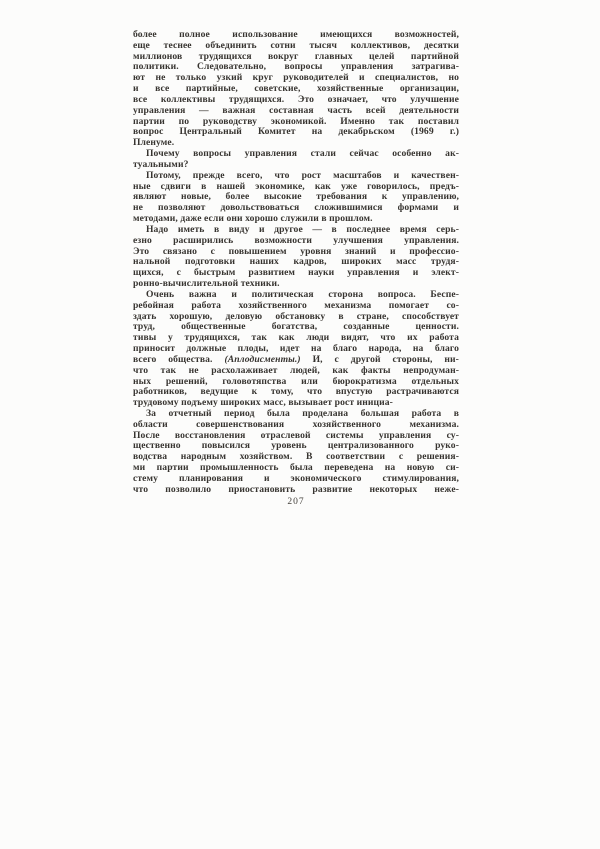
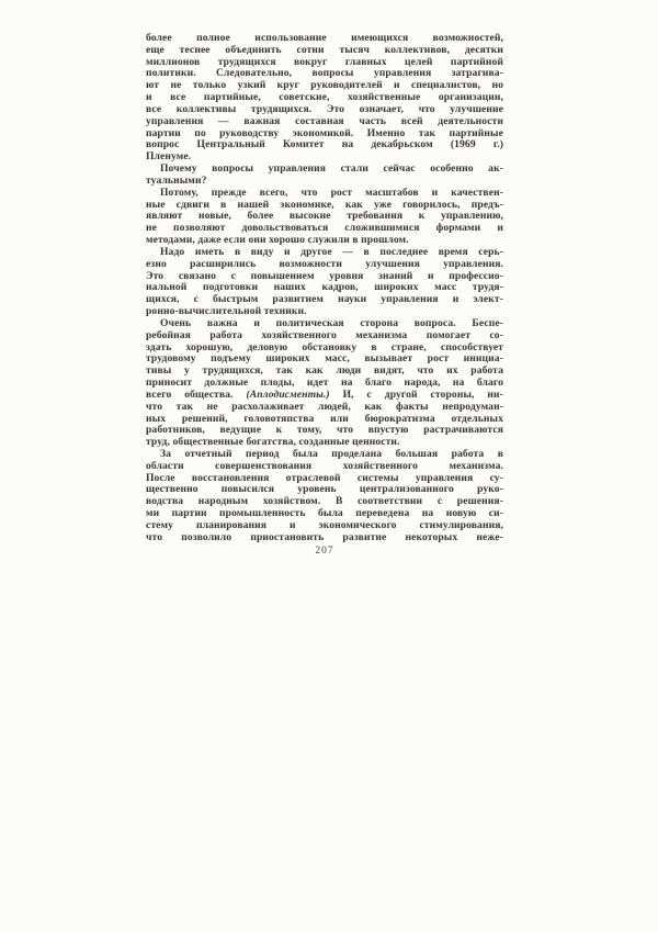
  более полное использование имеющихся возможностей,
  еще теснее объединить сотни тысяч коллективов, десятки
  миллионов трудящихся вокруг главных целей партийной
  политики. Следовательно, вопросы управления затрагива-
  ют не только узкий круг руководителей и специалистов, но
  и все партийные, советские, хозяйственные организации,
  все коллективы трудящихся. Это означает, что улучшение
  управления — важная составная часть всей деятельности
- партии по руководству экономикой. Именно так поставил
+ партии по руководству экономикой. Именно так партийные
  вопрос Центральный Комитет на декабрьском (1969 г.)
  Пленуме.
  Почему вопросы управления стали сейчас особенно ак-
  туальными?
  Потому, прежде всего, что рост масштабов и качествен-
  ные сдвиги в нашей экономике, как уже говорилось, предъ-
  являют новые, более высокие требования к управлению,
  не позволяют довольствоваться сложившимися формами и
  методами, даже если они хорошо служили в прошлом.
  Надо иметь в виду и другое — в последнее время серь-
  езно расширились возможности улучшения управления.
  Это связано с повышением уровня знаний и профессио-
  нальной подготовки наших кадров, широких масс трудя-
  щихся, с быстрым развитием науки управления и элект-
  ронно-вычислительной техники.
  Очень важна и политическая сторона вопроса. Беспе-
  ребойная работа хозяйственного механизма помогает со-
  здать хорошую, деловую обстановку в стране, способствует
- труд, общественные богатства, созданные ценности.
+ трудовому подъему широких масс, вызывает рост инициа-
  тивы у трудящихся, так как люди видят, что их работа
  приносит должные плоды, идет на благо народа, на благо
  всего общества. (Аплодисменты.) И, с другой стороны, ни-
  что так не расхолаживает людей, как факты непродуман-
  ных решений, головотяпства или бюрократизма отдельных
  работников, ведущие к тому, что впустую растрачиваются
- трудовому подъему широких масс, вызывает рост инициа-
+ труд, общественные богатства, созданные ценности.
  За отчетный период была проделана большая работа в
  области совершенствования хозяйственного механизма.
  После восстановления отраслевой системы управления су-
  щественно повысился уровень централизованного руко-
  водства народным хозяйством. В соответствии с решения-
  ми партии промышленность была переведена на новую си-
  стему планирования и экономического стимулирования,
  что позволило приостановить развитие некоторых неже-
  207
